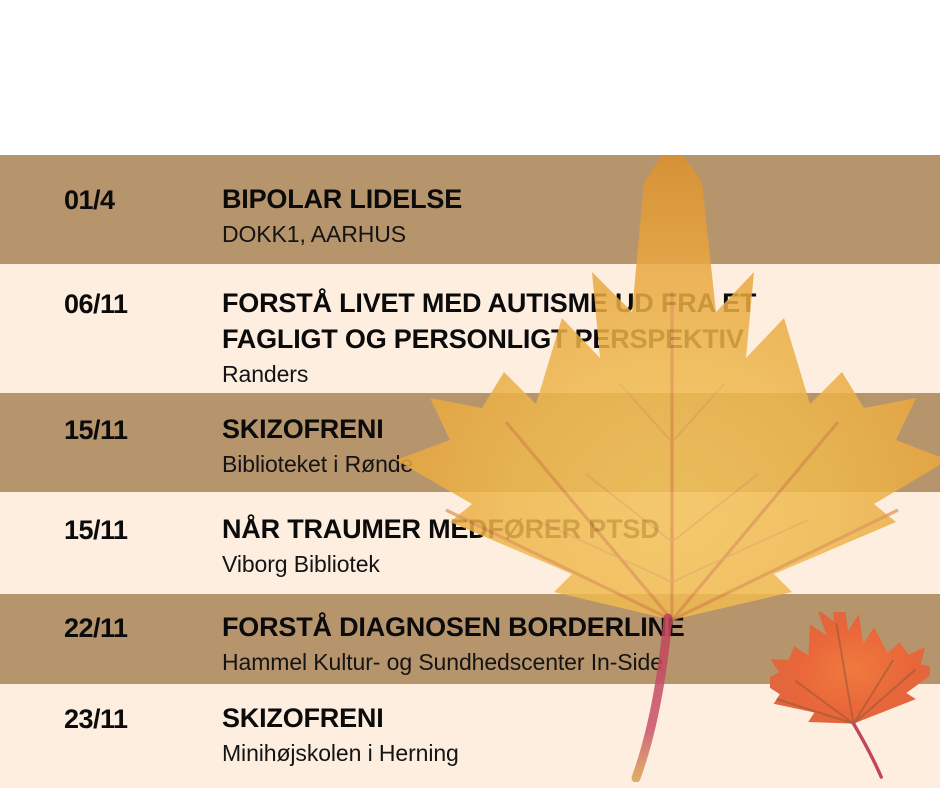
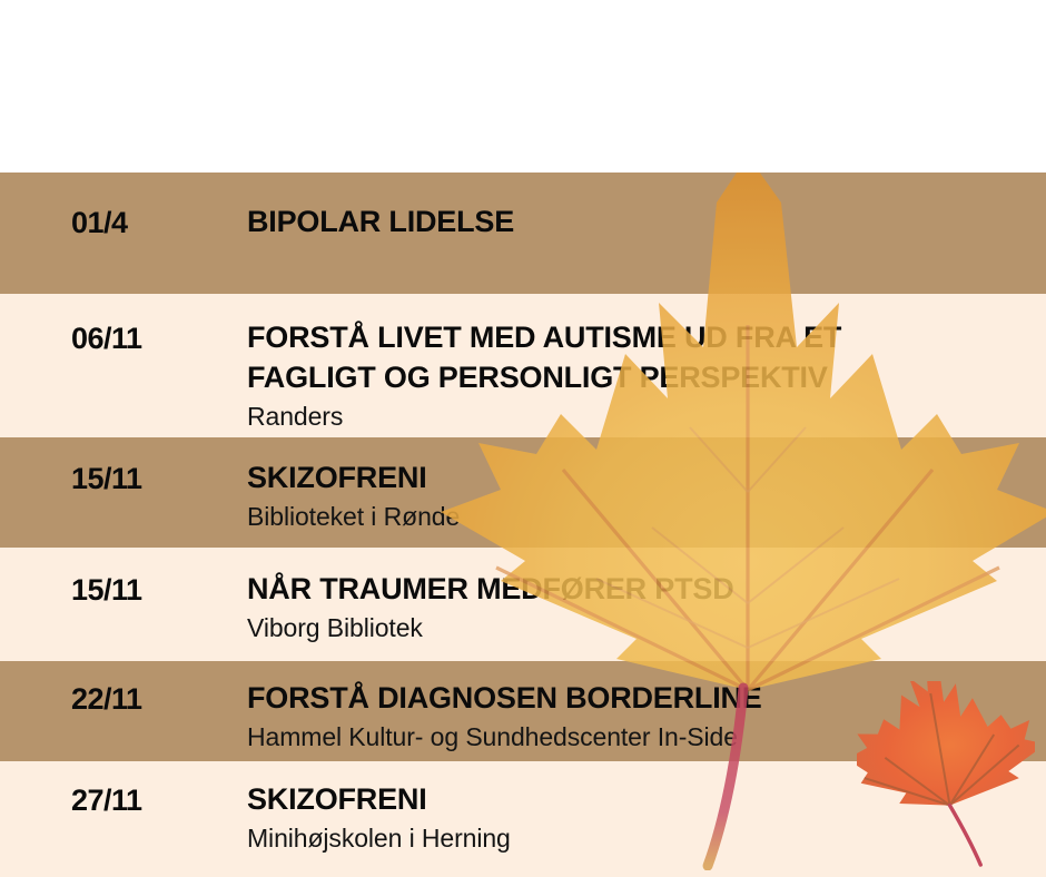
  01/4
  BIPOLAR LIDELSE
- DOKK1, AARHUS
  06/11
  FORSTÅ LIVET MED AUTISME UD FRA ET
  FAGLIGT OG PERSONLIGT PERSPEKTIV
  Randers
  15/11
  SKIZOFRENI
  Biblioteket i Rønde
  15/11
  NÅR TRAUMER MEDFØRER PTSD
  Viborg Bibliotek
  22/11
  FORSTÅ DIAGNOSEN BORDERLINE
  Hammel Kultur- og Sundhedscenter In-Side
- 23/11
+ 27/11
  SKIZOFRENI
  Minihøjskolen i Herning
